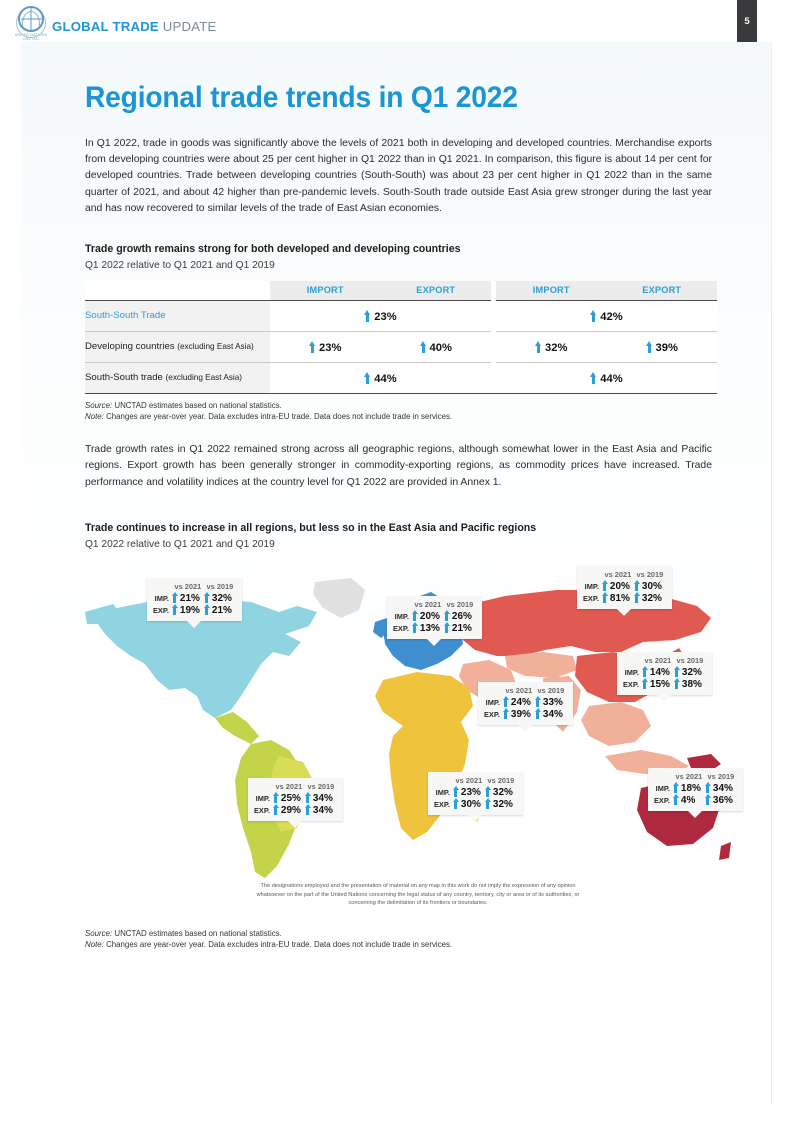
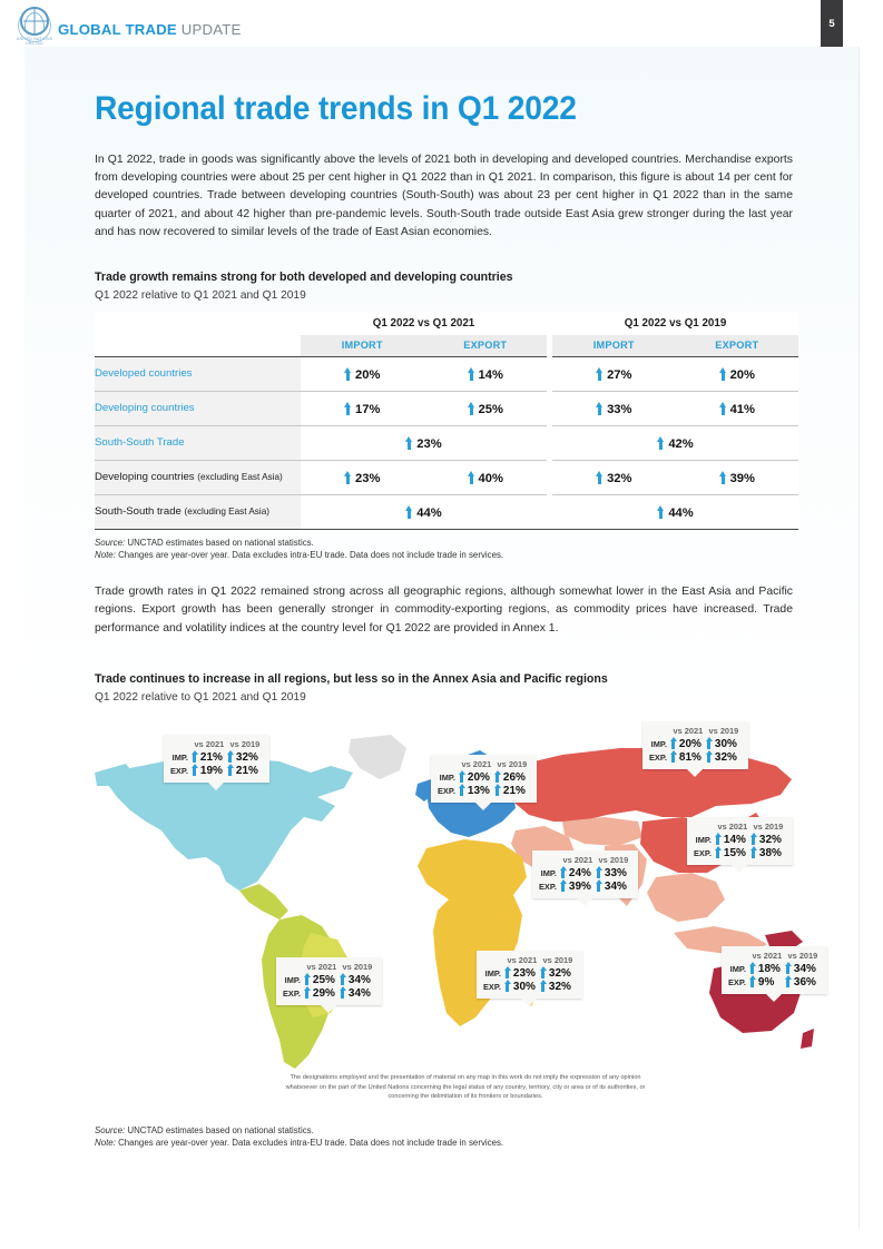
  GLOBAL TRADE UPDATE
  5
  Regional trade trends in Q1 2022
  In Q1 2022, trade in goods was significantly above the levels of 2021 both in developing and developed countries. Merchandise exports from developing countries were about 25 per cent higher in Q1 2022 than in Q1 2021. In comparison, this figure is about 14 per cent for developed countries. Trade between developing countries (South-South) was about 23 per cent higher in Q1 2022 than in the same quarter of 2021, and about 42 higher than pre-pandemic levels. South-South trade outside East Asia grew stronger during the last year and has now recovered to similar levels of the trade of East Asian economies.
  Trade growth remains strong for both developed and developing countries
  Q1 2022 relative to Q1 2021 and Q1 2019
+ 	Q1 2022 vs Q1 2021		Q1 2022 vs Q1 2019
  	IMPORT	EXPORT		IMPORT	EXPORT
+ Developed countries	20%	14%		27%	20%
+ Developing countries	17%	25%		33%	41%
  South-South Trade	23%		42%
  Developing countries (excluding East Asia)	23%	40%		32%	39%
  South-South trade (excluding East Asia)	44%		44%
  Source: UNCTAD estimates based on national statistics.
  Note: Changes are year-over year. Data excludes intra-EU trade. Data does not include trade in services.
  Trade growth rates in Q1 2022 remained strong across all geographic regions, although somewhat lower in the East Asia and Pacific regions. Export growth has been generally stronger in commodity-exporting regions, as commodity prices have increased. Trade performance and volatility indices at the country level for Q1 2022 are provided in Annex 1.
- Trade continues to increase in all regions, but less so in the East Asia and Pacific regions
+ Trade continues to increase in all regions, but less so in the Annex Asia and Pacific regions
  Q1 2022 relative to Q1 2021 and Q1 2019
  	vs 2021	vs 2019
  IMP.	21%	32%
  EXP.	19%	21%
  	vs 2021	vs 2019
  IMP.	20%	26%
  EXP.	13%	21%
  	vs 2021	vs 2019
  IMP.	20%	30%
  EXP.	81%	32%
  	vs 2021	vs 2019
  IMP.	24%	33%
  EXP.	39%	34%
  	vs 2021	vs 2019
  IMP.	14%	32%
  EXP.	15%	38%
  	vs 2021	vs 2019
  IMP.	25%	34%
  EXP.	29%	34%
  	vs 2021	vs 2019
  IMP.	23%	32%
  EXP.	30%	32%
  	vs 2021	vs 2019
  IMP.	18%	34%
- EXP.	4%	36%
+ EXP.	9%	36%
  Source: UNCTAD estimates based on national statistics.
  Note: Changes are year-over year. Data excludes intra-EU trade. Data does not include trade in services.
